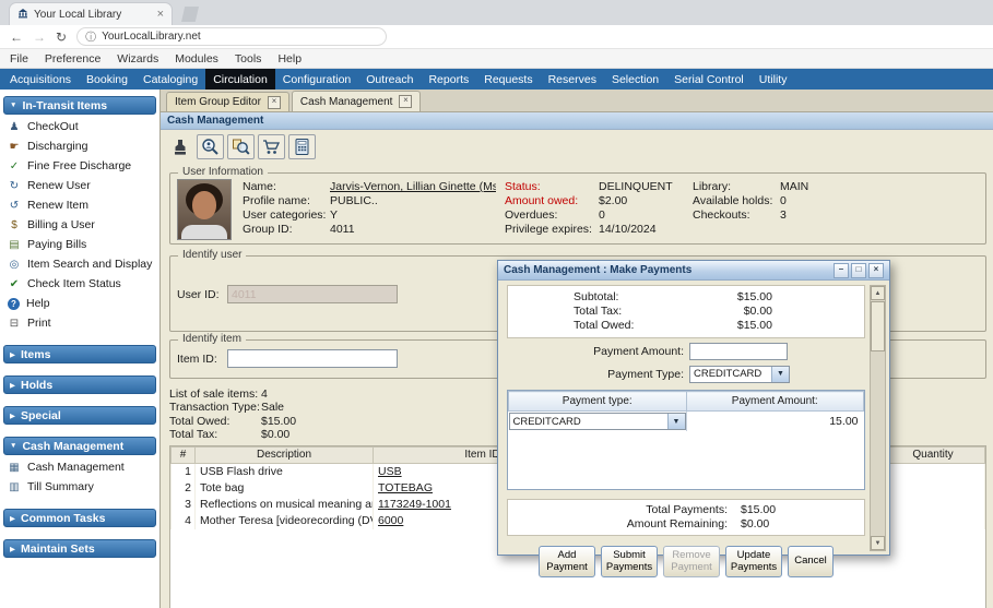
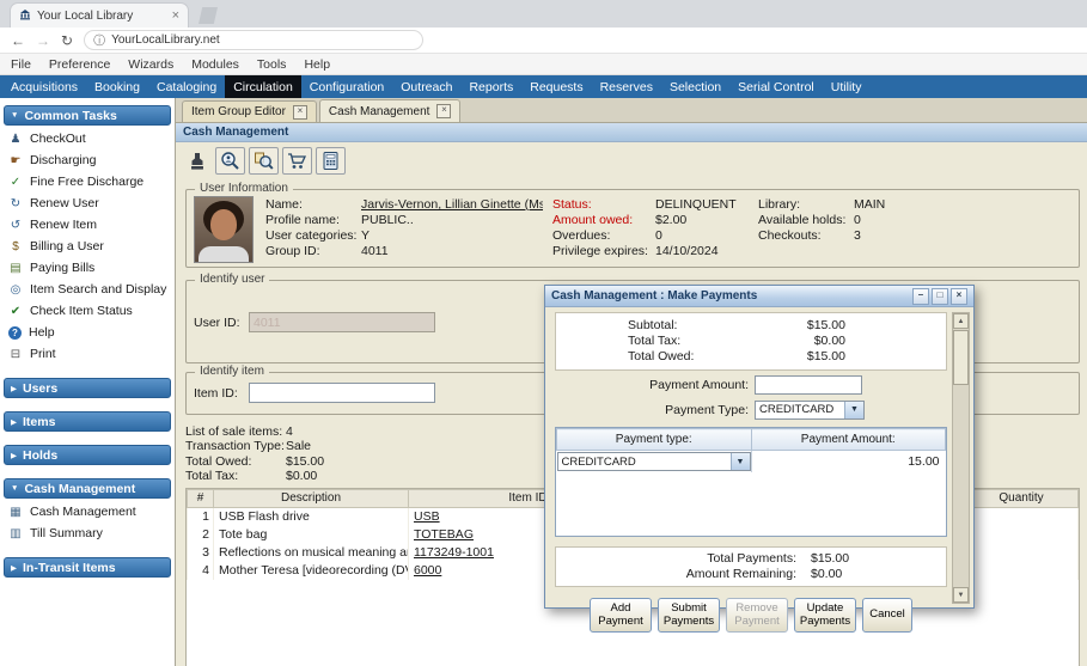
  Your Local Library
  ×
  ←
  →
  ↻
  ⓘ
  YourLocalLibrary.net
  File
  Preference
  Wizards
  Modules
  Tools
  Help
  Acquisitions
  Booking
  Cataloging
  Circulation
  Configuration
  Outreach
  Reports
  Requests
  Reserves
  Selection
  Serial Control
  Utility
- In-Transit Items
+ Common Tasks
  ♟
  CheckOut
  ☛
  Discharging
  ✓
  Fine Free Discharge
  ↻
  Renew User
  ↺
  Renew Item
  $
  Billing a User
  ▤
  Paying Bills
  ◎
  Item Search and Display
  ✔
  Check Item Status
  ?
  Help
  ⊟
  Print
+ Users
  Items
  Holds
- Special
  Cash Management
  ▦
  Cash Management
  ▥
  Till Summary
- Common Tasks
+ In-Transit Items
- Maintain Sets
  Item Group Editor
  ×
  Cash Management
  ×
  Cash Management
  User Information
  Name:
  Jarvis-Vernon, Lillian Ginette (Ms
  Profile name:
  PUBLIC..
  User categories:
  Y
  Group ID:
  4011
  Status:
  DELINQUENT
  Amount owed:
  $2.00
  Overdues:
  0
  Privilege expires:
  14/10/2024
  Library:
  MAIN
  Available holds:
  0
  Checkouts:
  3
  Identify user
  User ID:
  4011
  Identify item
  Item ID:
  List of sale items: 4
  Transaction Type:Sale
  Total Owed: $15.00
  Total Tax: $0.00
  #	Description	Item ID		Quantity
  1	USB Flash drive	USB
  2	Tote bag	TOTEBAG
  3	Reflections on musical meaning a	1173249-1001
  4	Mother Teresa [videorecording (D	6000
  Cash Management : Make Payments
  –
  □
  ×
  Subtotal: $15.00
  Total Tax: $0.00
  Total Owed: $15.00
  Payment Amount:
  Payment Type:
  CREDITCARD
  Payment type:	Payment Amount:
  CREDITCARD	15.00
  Total Payments:
  $15.00
  Amount Remaining:
  $0.00
  Add Payment
  Submit Payments
  Remove Payment
  Update Payments
  Cancel
